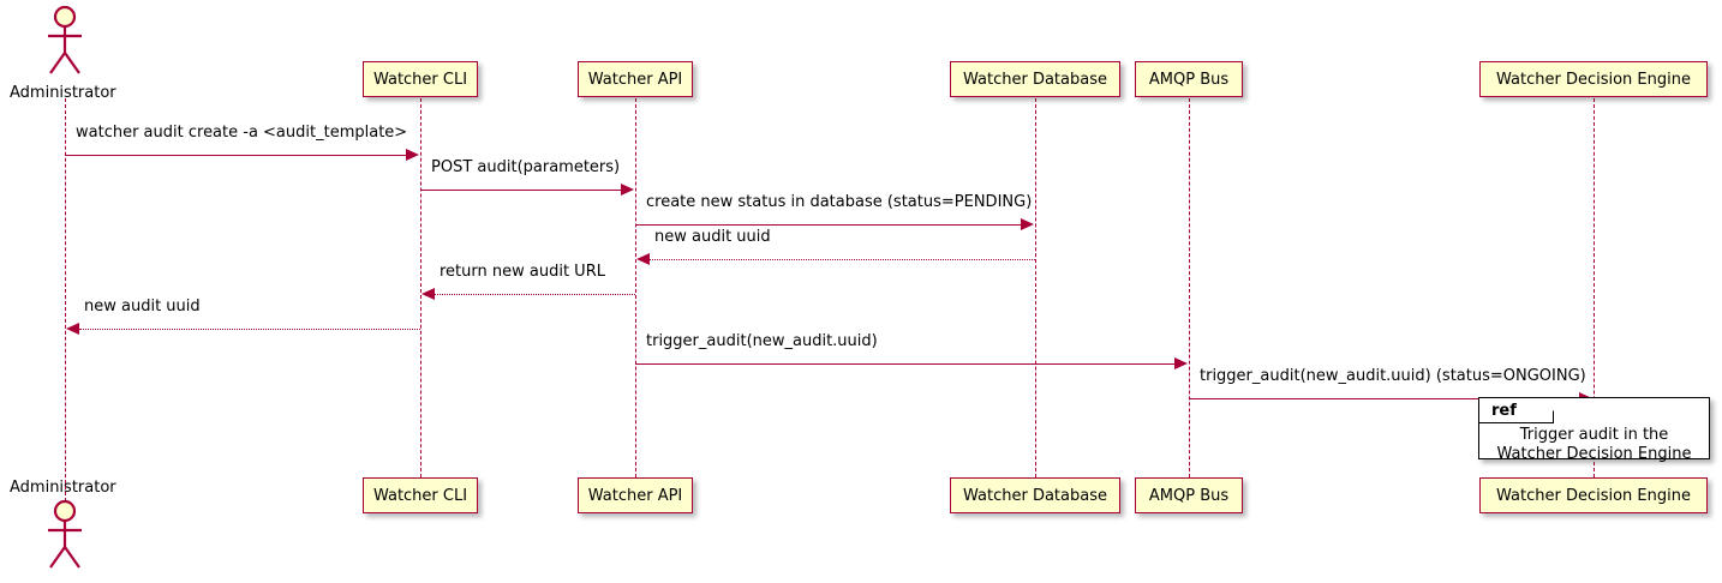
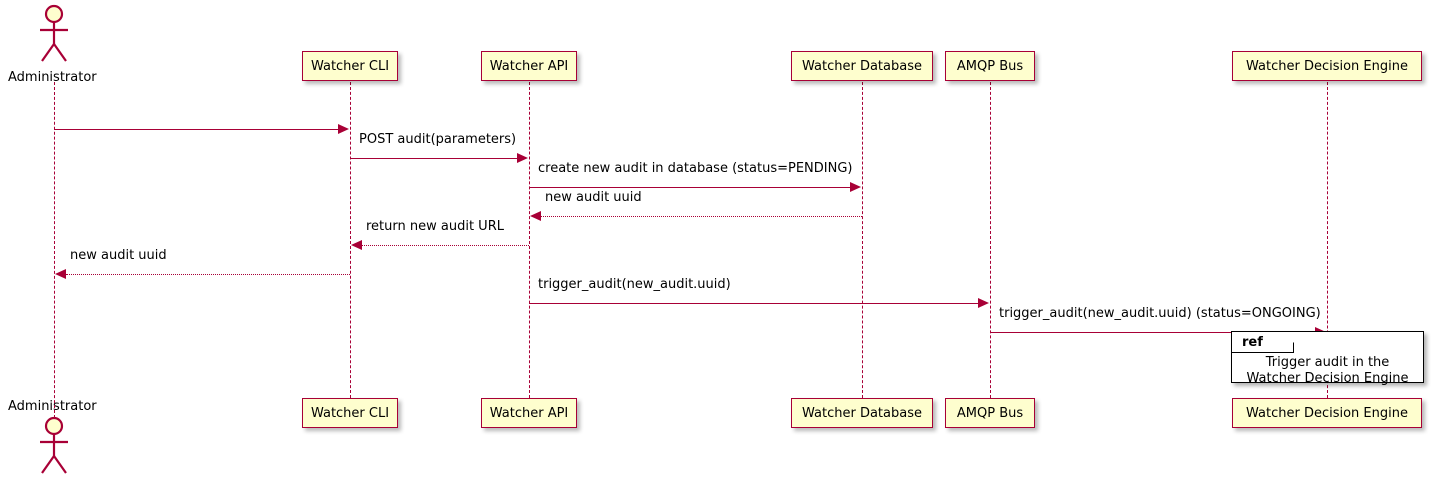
  Administrator
  Administrator
  Watcher CLI
  Watcher API
  Watcher Database
  AMQP Bus
  Watcher Decision Engine
  Watcher CLI
  Watcher API
  Watcher Database
  AMQP Bus
  Watcher Decision Engine
- watcher audit create -a <audit_template>
  POST audit(parameters)
- create new status in database (status=PENDING)
+ create new audit in database (status=PENDING)
  new audit uuid
  return new audit URL
  new audit uuid
  trigger_audit(new_audit.uuid)
  trigger_audit(new_audit.uuid) (status=ONGOING)
  ref
  Trigger audit in the
  Watcher Decision Engine
